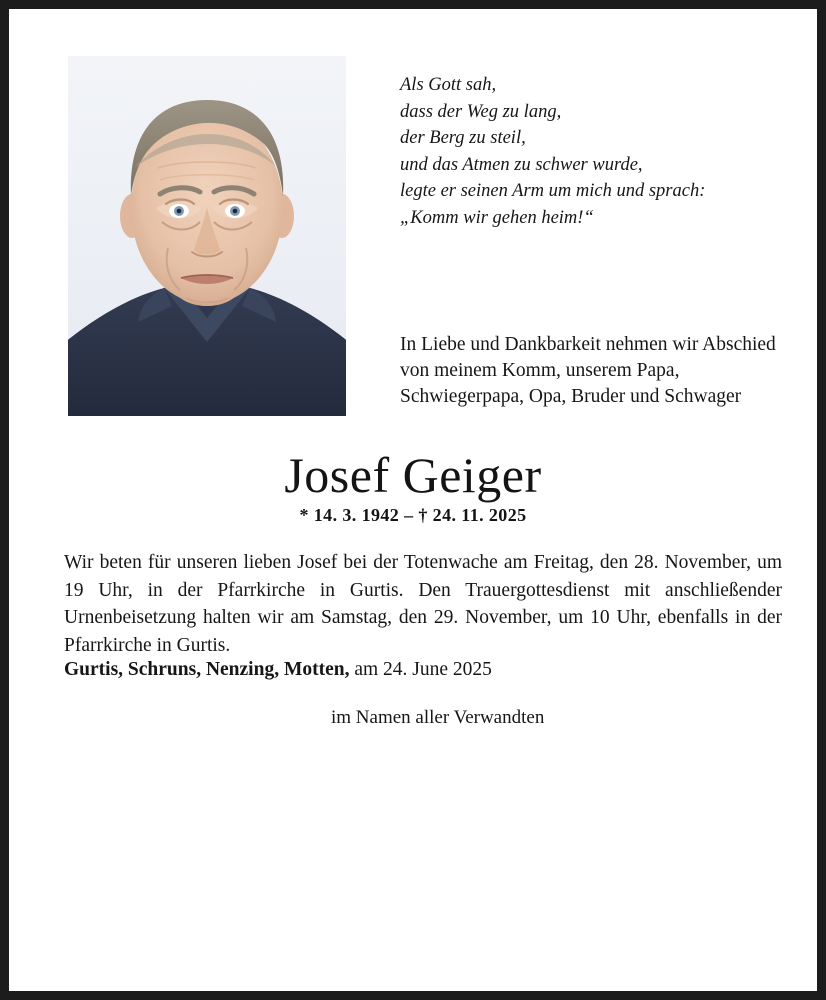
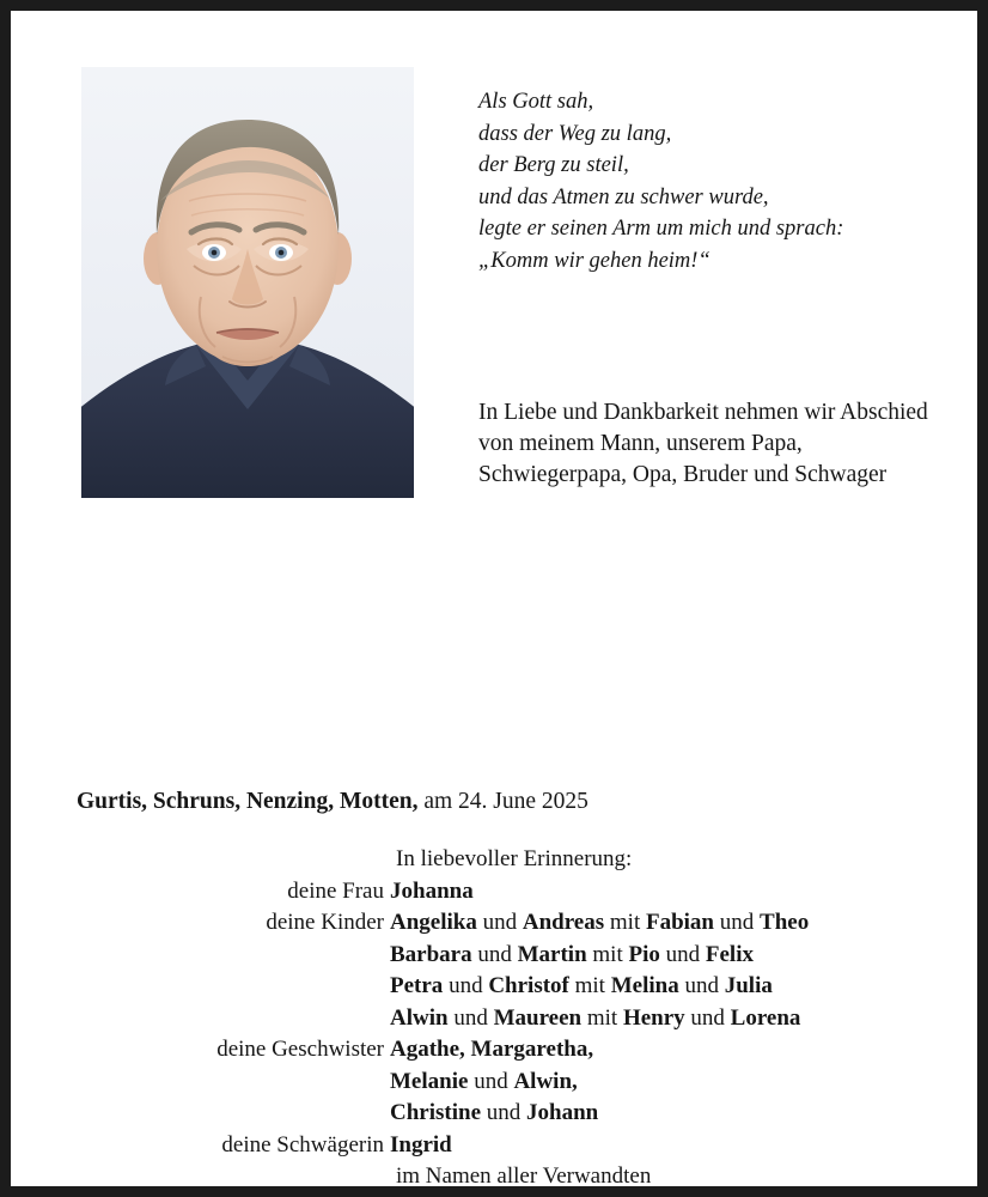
  Als Gott sah,
  dass der Weg zu lang,
  der Berg zu steil,
  und das Atmen zu schwer wurde,
  legte er seinen Arm um mich und sprach:
  „Komm wir gehen heim!“
- In Liebe und Dankbarkeit nehmen wir Abschied von meinem Komm, unserem Papa, Schwiegerpapa, Opa, Bruder und Schwager
+ In Liebe und Dankbarkeit nehmen wir Abschied von meinem Mann, unserem Papa, Schwiegerpapa, Opa, Bruder und Schwager
- Josef Geiger
- * 14. 3. 1942 – † 24. 11. 2025
- Wir beten für unseren lieben Josef bei der Totenwache am Freitag, den 28. November, um 19 Uhr, in der Pfarrkirche in Gurtis. Den Trauergottesdienst mit anschließender Urnenbeisetzung halten wir am Samstag, den 29. November, um 10 Uhr, ebenfalls in der Pfarrkirche in Gurtis.
  Gurtis, Schruns, Nenzing, Motten, am 24. June 2025
+ In liebevoller Erinnerung:
+ deine Frau
+ Johanna
+ deine Kinder
+ Angelika und Andreas mit Fabian und Theo
+ Barbara und Martin mit Pio und Felix
+ Petra und Christof mit Melina und Julia
+ Alwin und Maureen mit Henry und Lorena
+ deine Geschwister
+ Agathe, Margaretha,
+ Melanie und Alwin,
+ Christine und Johann
+ deine Schwägerin
+ Ingrid
  im Namen aller Verwandten
